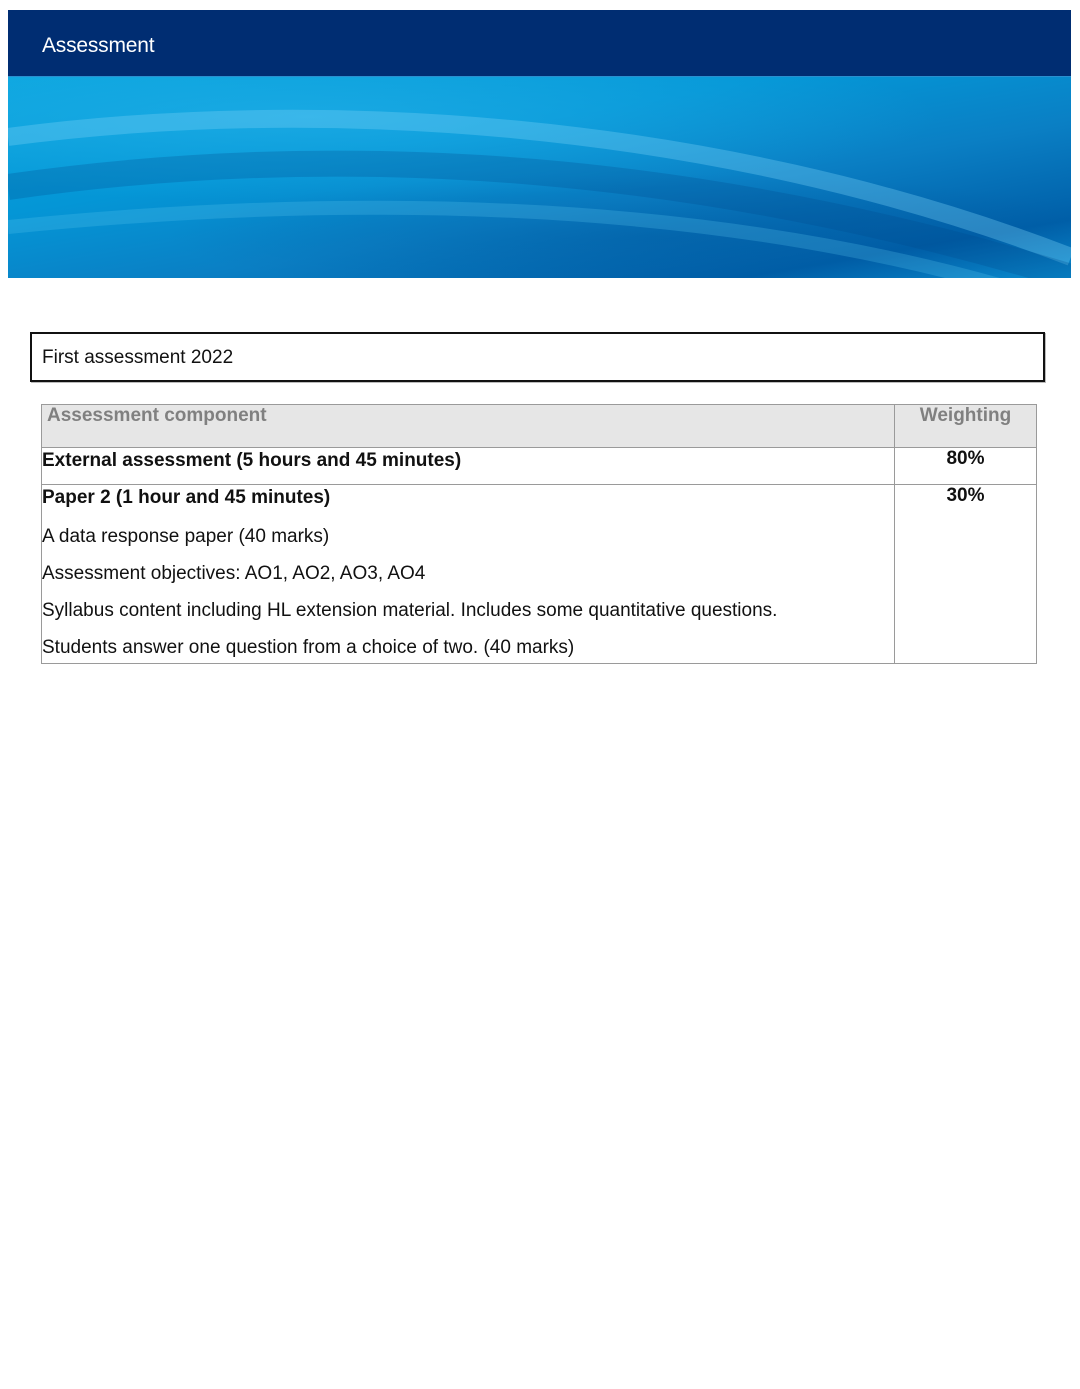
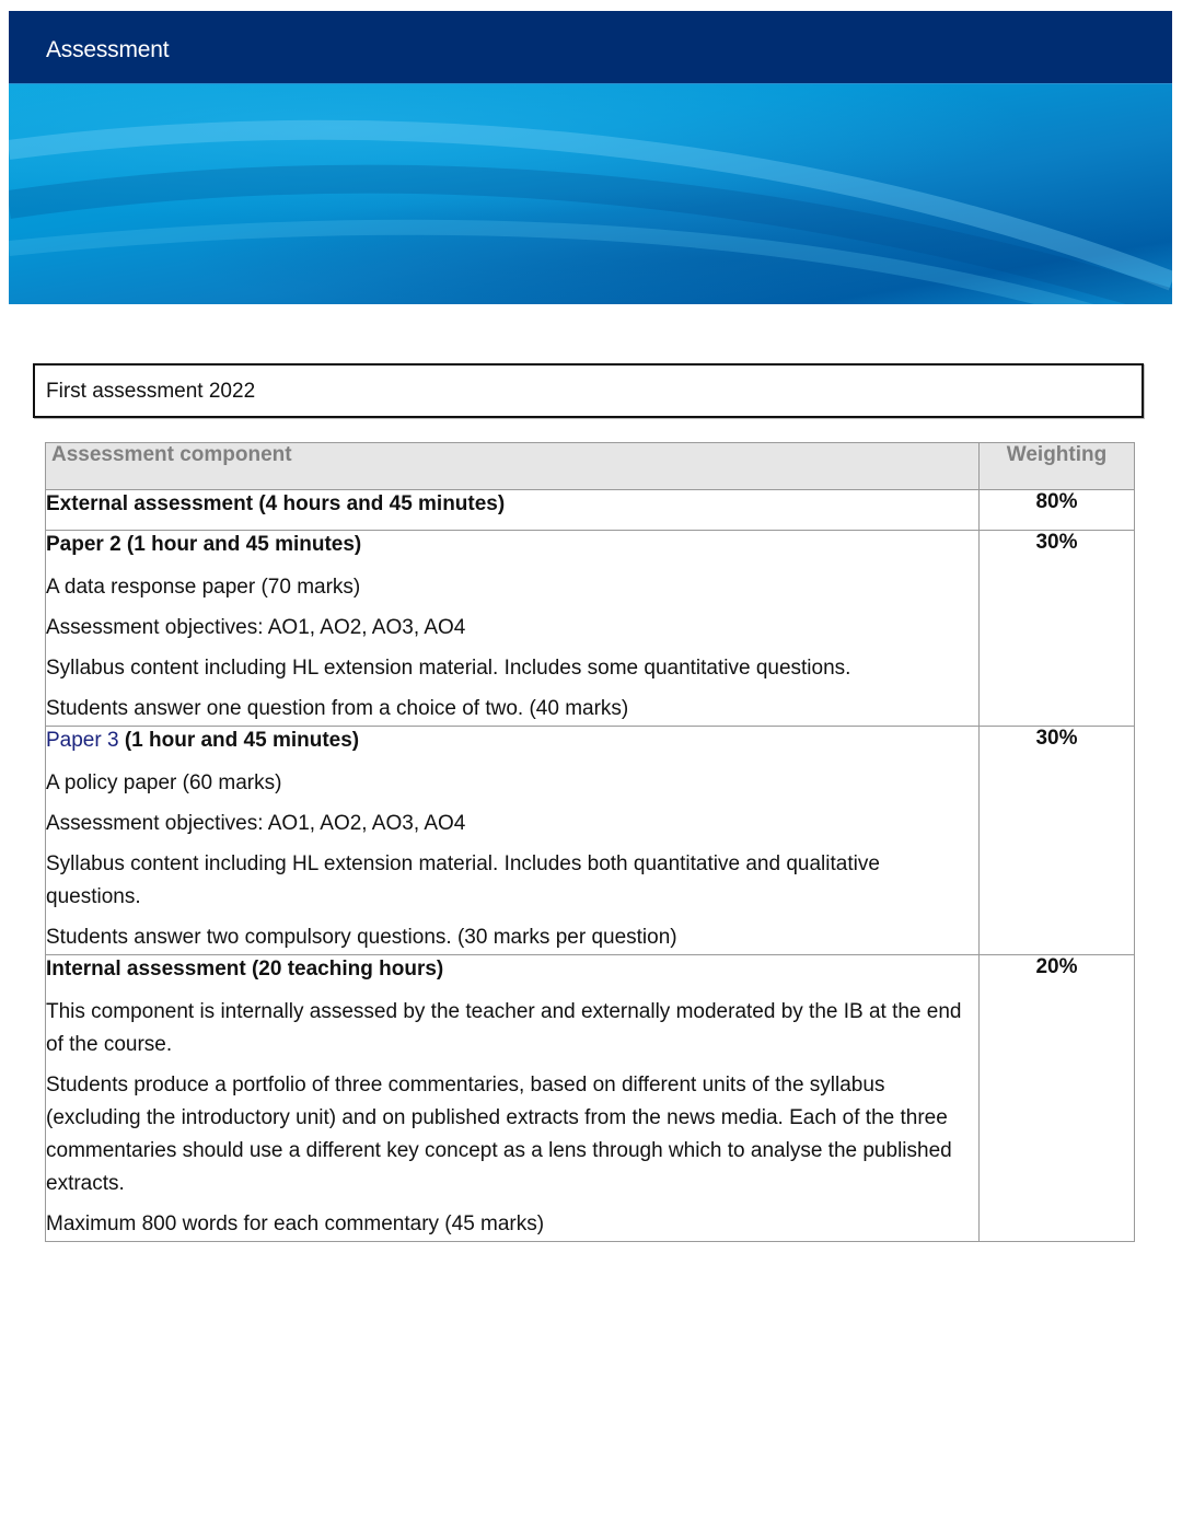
  Assessment
  First assessment 2022
  Assessment component	Weighting
- External assessment (5 hours and 45 minutes)	80%
+ External assessment (4 hours and 45 minutes)	80%
- Paper 2 (1 hour and 45 minutes) A data response paper (40 marks) Assessment objectives: AO1, AO2, AO3, AO4 Syllabus content including HL extension material. Includes some quantitative questions. Students answer one question from a choice of two. (40 marks)	30%
+ Paper 2 (1 hour and 45 minutes) A data response paper (70 marks) Assessment objectives: AO1, AO2, AO3, AO4 Syllabus content including HL extension material. Includes some quantitative questions. Students answer one question from a choice of two. (40 marks)	30%
+ Paper 3 (1 hour and 45 minutes) A policy paper (60 marks) Assessment objectives: AO1, AO2, AO3, AO4 Syllabus content including HL extension material. Includes both quantitative and qualitative questions. Students answer two compulsory questions. (30 marks per question)	30%
+ Internal assessment (20 teaching hours) This component is internally assessed by the teacher and externally moderated by the IB at the end of the course. Students produce a portfolio of three commentaries, based on different units of the syllabus (excluding the introductory unit) and on published extracts from the news media. Each of the three commentaries should use a different key concept as a lens through which to analyse the published extracts. Maximum 800 words for each commentary (45 marks)	20%
